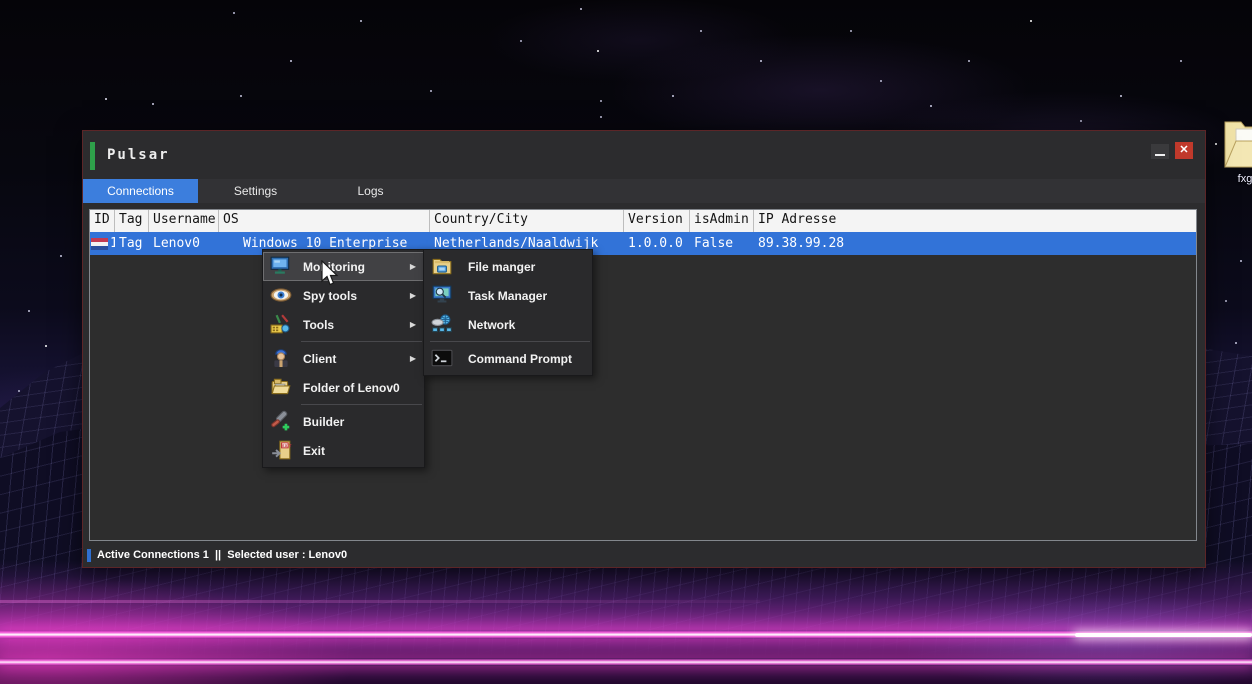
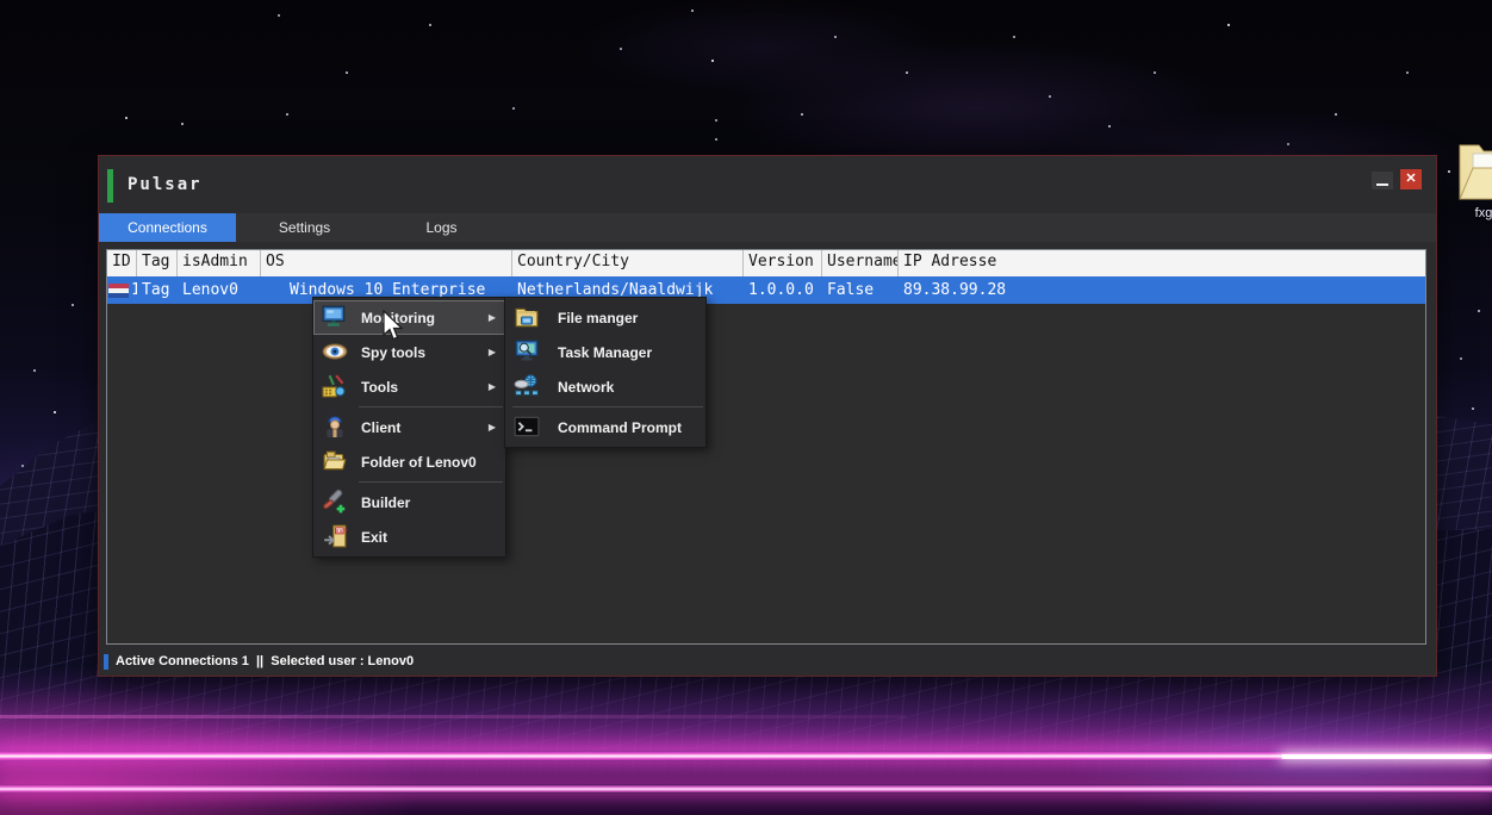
  fxg
  Pulsar
  ✕
  Connections
  Settings
  Logs
  ID
  Tag
- Username
+ isAdmin
  OS
  Country/City
  Version
- isAdmin
+ Username
  IP Adresse
  1
  Tag
  Lenov0
  Windows 10 Enterprise
  Netherlands/Naaldwijk
  1.0.0.0
  False
  89.38.99.28
  Active Connections 1 || Selected user : Lenov0
  Moitoring
  ▶
  Spy tools
  ▶
  Tools
  ▶
  Client
  ▶
  Folder of Lenov0
  Builder
  Exit
  File manger
  Task Manager
  Network
  Command Prompt
